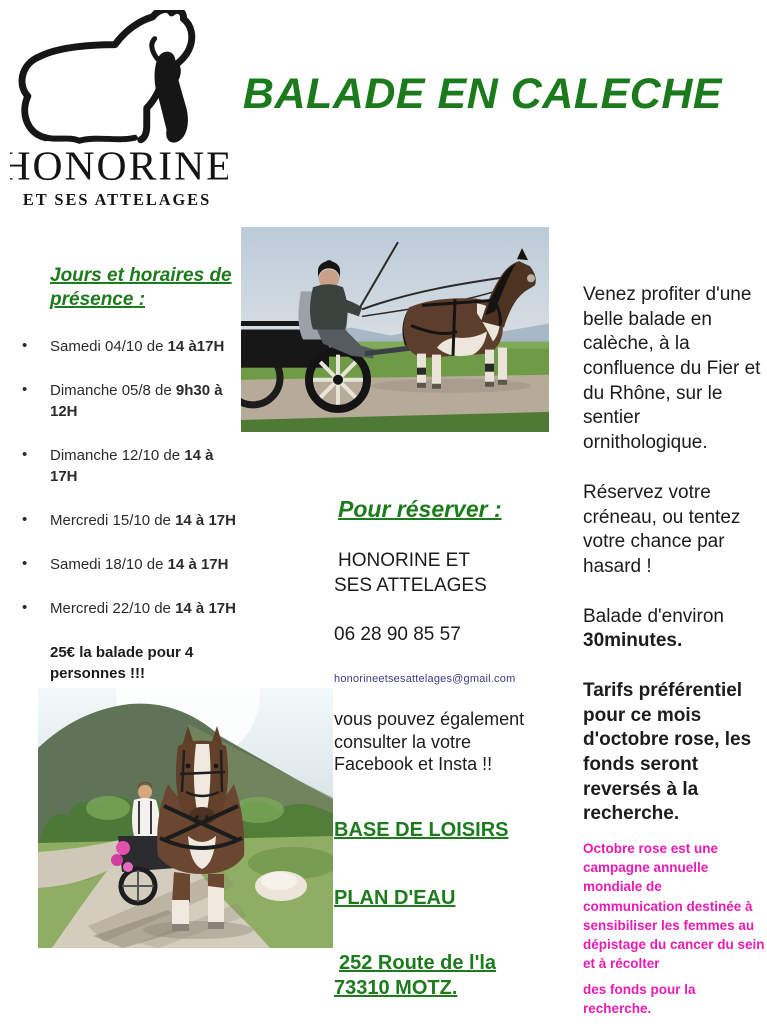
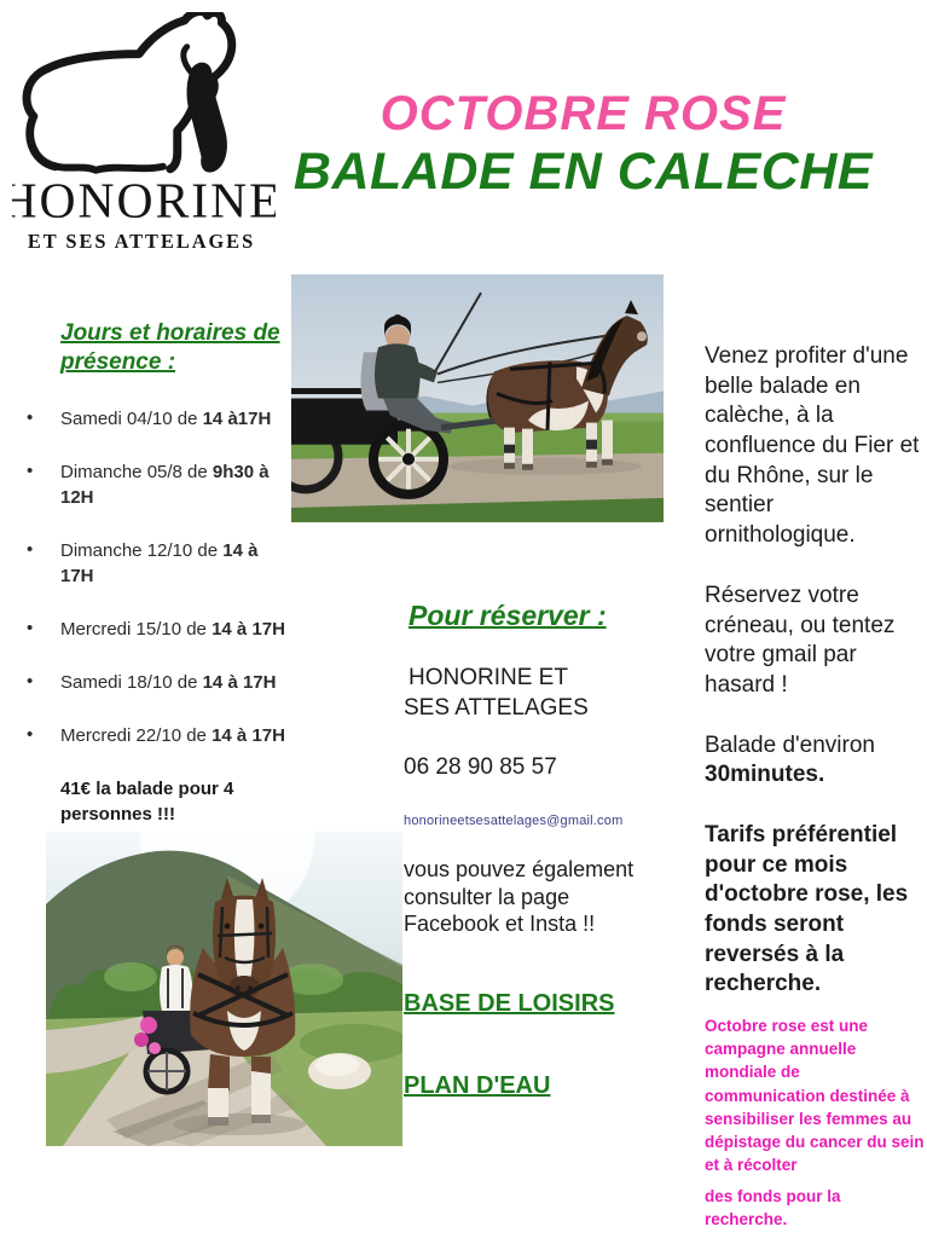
  HONORINE
  ET SES ATTELAGES
+ OCTOBRE ROSE
  BALADE EN CALECHE
  Jours et horaires de présence :
  Samedi 04/10 de 14 à17H
  Dimanche 05/8 de 9h30 à 12H
  Dimanche 12/10 de 14 à 17H
  Mercredi 15/10 de 14 à 17H
  Samedi 18/10 de 14 à 17H
  Mercredi 22/10 de 14 à 17H
- 25€ la balade pour 4 personnes !!!
+ 41€ la balade pour 4 personnes !!!
  Pour réserver :
  HONORINE ET
  SES ATTELAGES
  06 28 90 85 57
  honorineetsesattelages@gmail.com
- vous pouvez également consulter la votre Facebook et Insta !!
+ vous pouvez également consulter la page Facebook et Insta !!
  BASE DE LOISIRS
  PLAN D'EAU
- 252 Route de l'la
- 73310 MOTZ.
  Venez profiter d'une belle balade en calèche, à la confluence du Fier et du Rhône, sur le sentier ornithologique.
- Réservez votre créneau, ou tentez votre chance par hasard !
+ Réservez votre créneau, ou tentez votre gmail par hasard !
  Balade d'environ 30minutes.
  Tarifs préférentiel pour ce mois d'octobre rose, les fonds seront reversés à la recherche.
  Octobre rose est une campagne annuelle mondiale de communication destinée à sensibiliser les femmes au dépistage du cancer du sein et à récolter
  des fonds pour la recherche.
